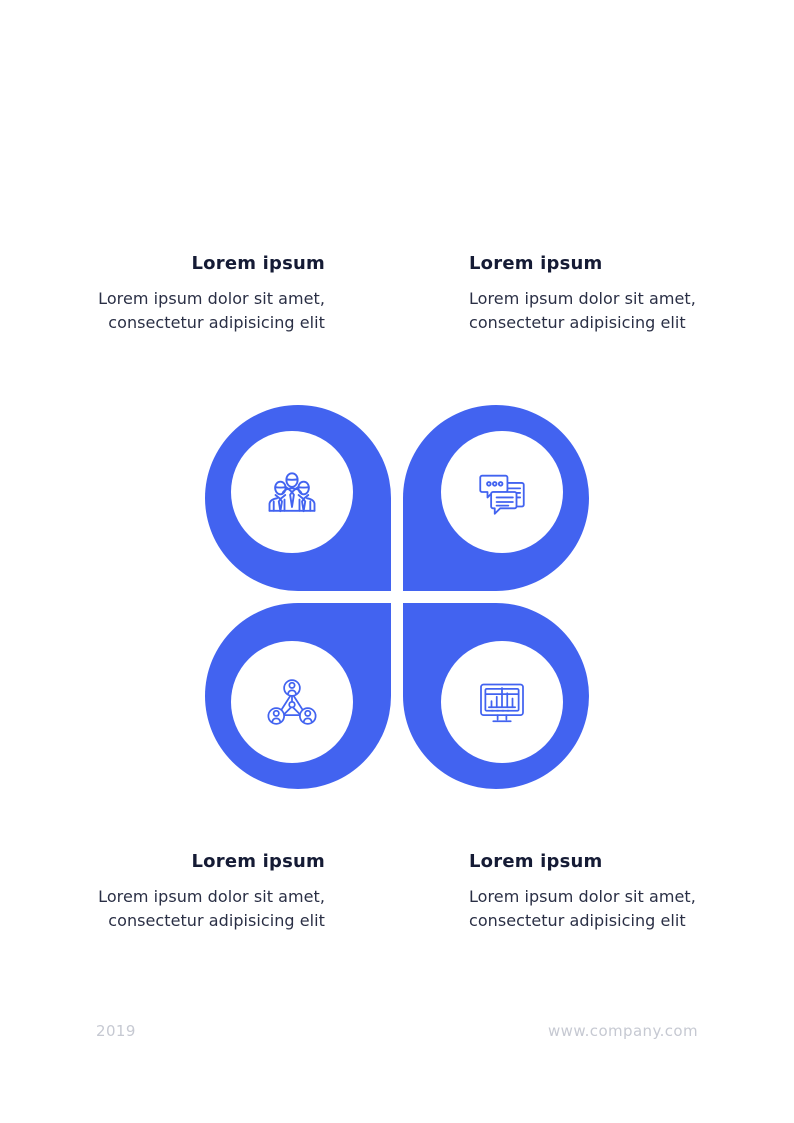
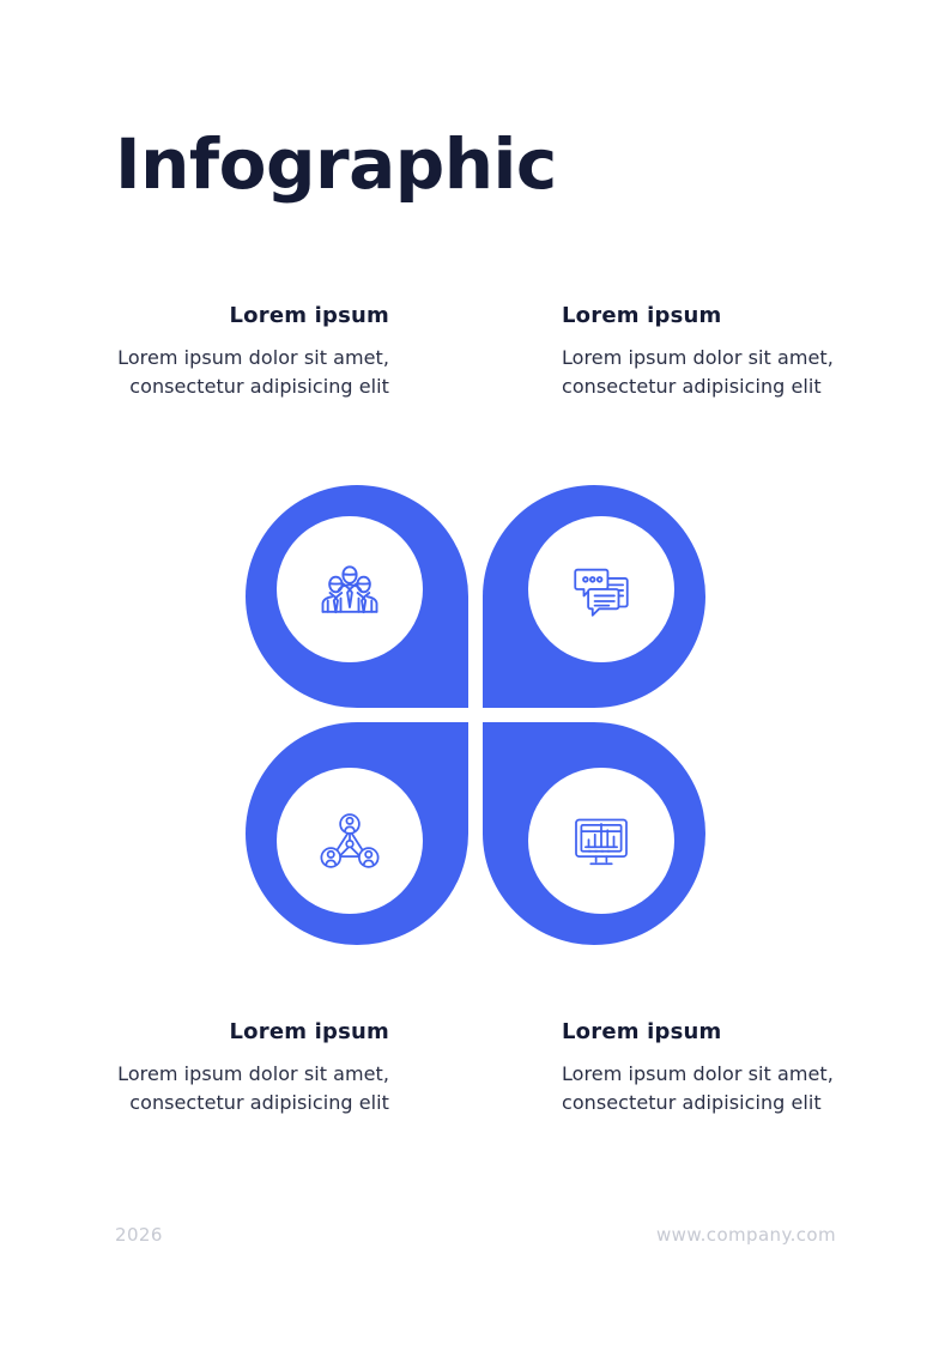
+ Infographic
  Lorem ipsum
  Lorem ipsum dolor sit amet, consectetur adipisicing elit
  Lorem ipsum
  Lorem ipsum dolor sit amet, consectetur adipisicing elit
  Lorem ipsum
  Lorem ipsum dolor sit amet, consectetur adipisicing elit
  Lorem ipsum
  Lorem ipsum dolor sit amet, consectetur adipisicing elit
- 2019
+ 2026
  www.company.com
